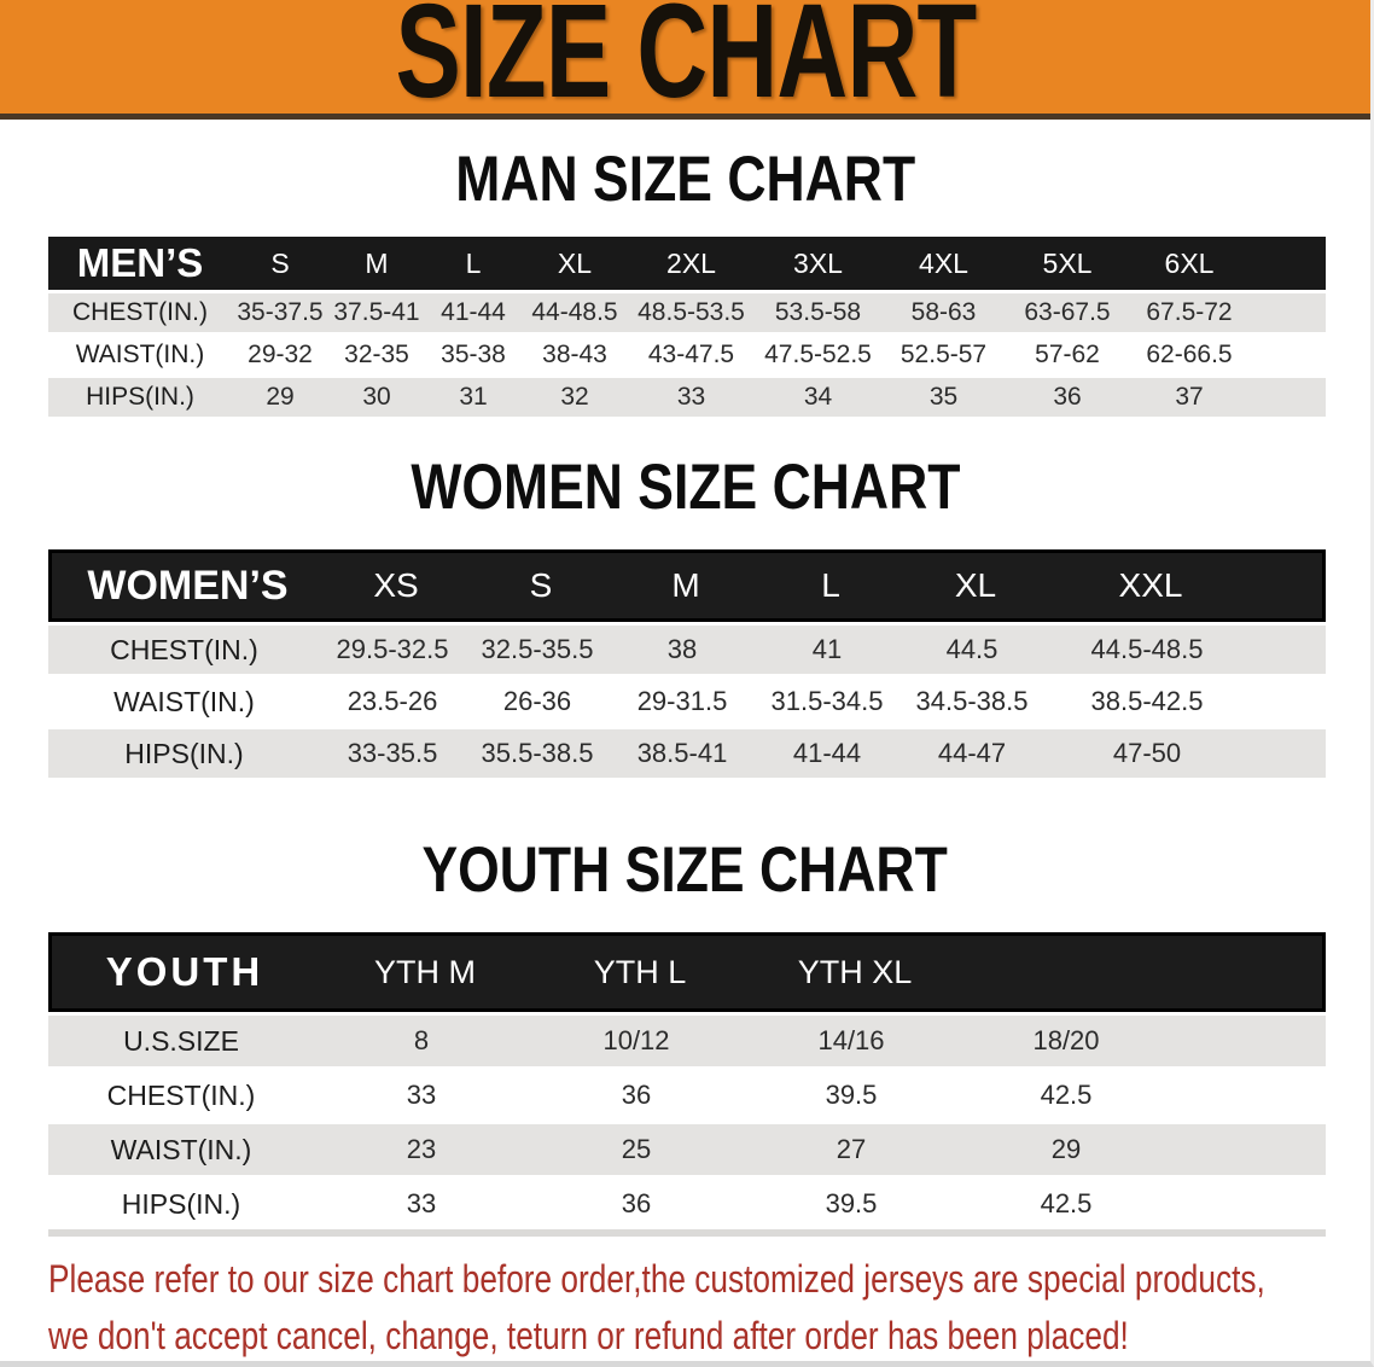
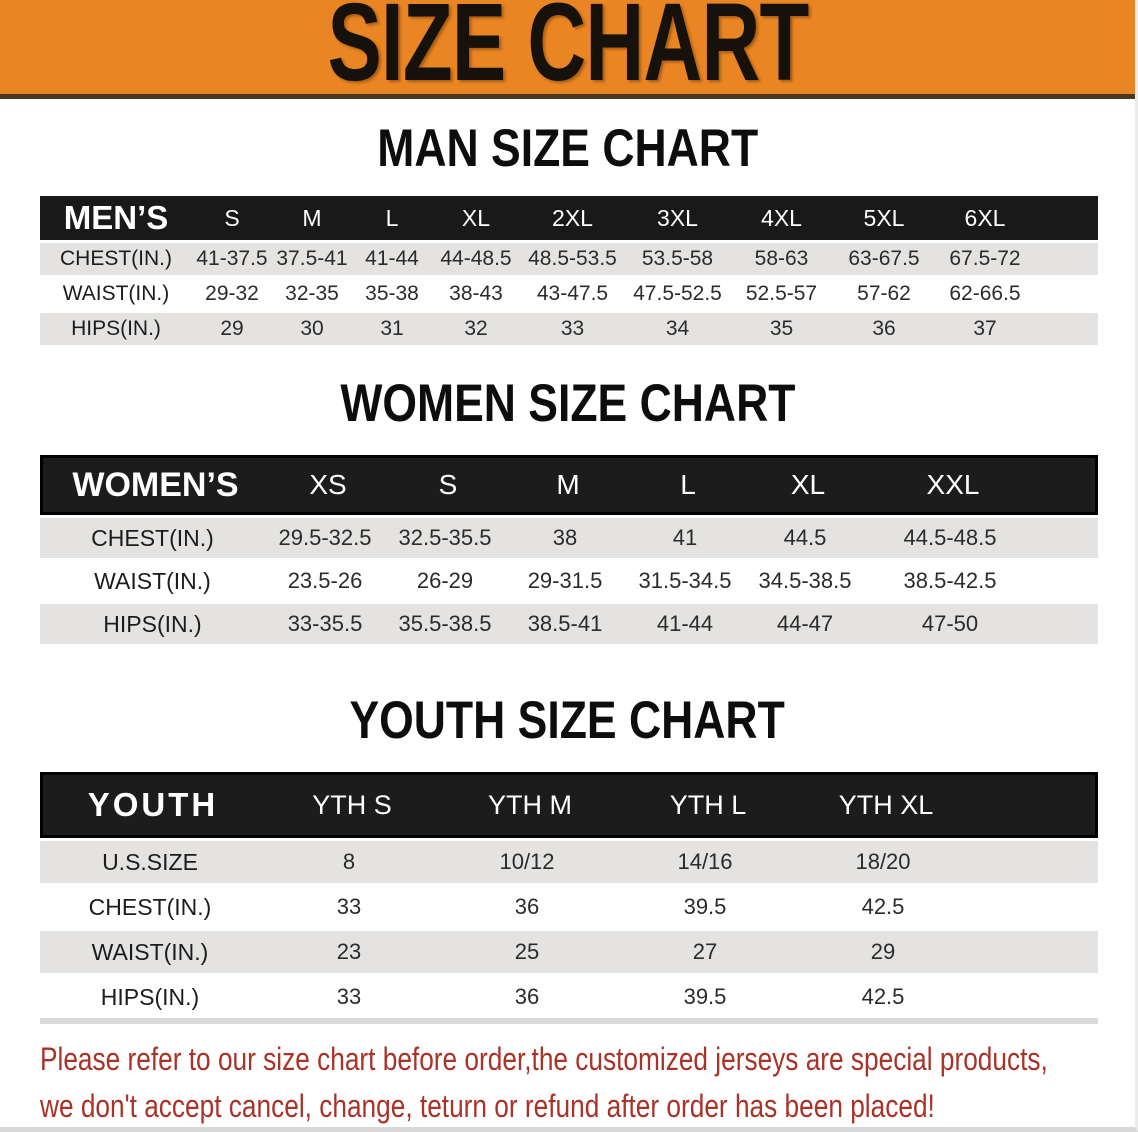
  SIZE CHART
  MAN SIZE CHART
  MEN’S
  S
  M
  L
  XL
  2XL
  3XL
  4XL
  5XL
  6XL
  CHEST(IN.)
- 35-37.5
+ 41-37.5
  37.5-41
  41-44
  44-48.5
  48.5-53.5
  53.5-58
  58-63
  63-67.5
  67.5-72
  WAIST(IN.)
  29-32
  32-35
  35-38
  38-43
  43-47.5
  47.5-52.5
  52.5-57
  57-62
  62-66.5
  HIPS(IN.)
  29
  30
  31
  32
  33
  34
  35
  36
  37
  WOMEN SIZE CHART
  WOMEN’S
  XS
  S
  M
  L
  XL
  XXL
  CHEST(IN.)
  29.5-32.5
  32.5-35.5
  38
  41
  44.5
  44.5-48.5
  WAIST(IN.)
  23.5-26
- 26-36
+ 26-29
  29-31.5
  31.5-34.5
  34.5-38.5
  38.5-42.5
  HIPS(IN.)
  33-35.5
  35.5-38.5
  38.5-41
  41-44
  44-47
  47-50
  YOUTH SIZE CHART
  YOUTH
+ YTH S
  YTH M
  YTH L
  YTH XL
  U.S.SIZE
  8
  10/12
  14/16
  18/20
  CHEST(IN.)
  33
  36
  39.5
  42.5
  WAIST(IN.)
  23
  25
  27
  29
  HIPS(IN.)
  33
  36
  39.5
  42.5
  Please refer to our size chart before order,the customized jerseys are special products,
  we don't accept cancel, change, teturn or refund after order has been placed!
